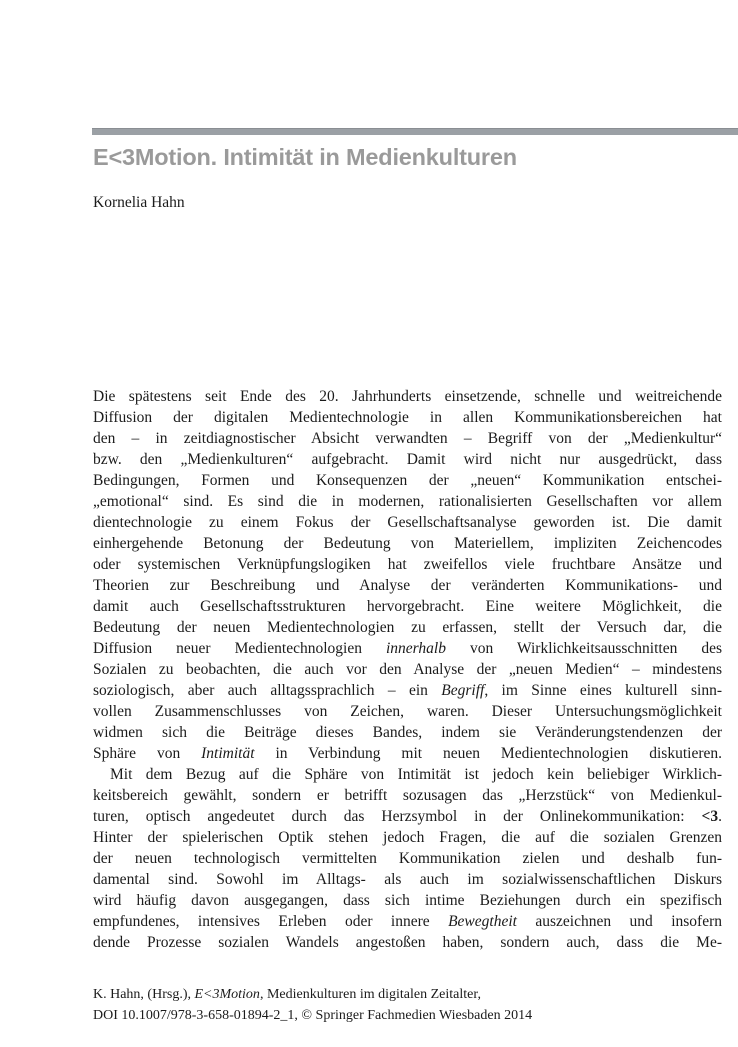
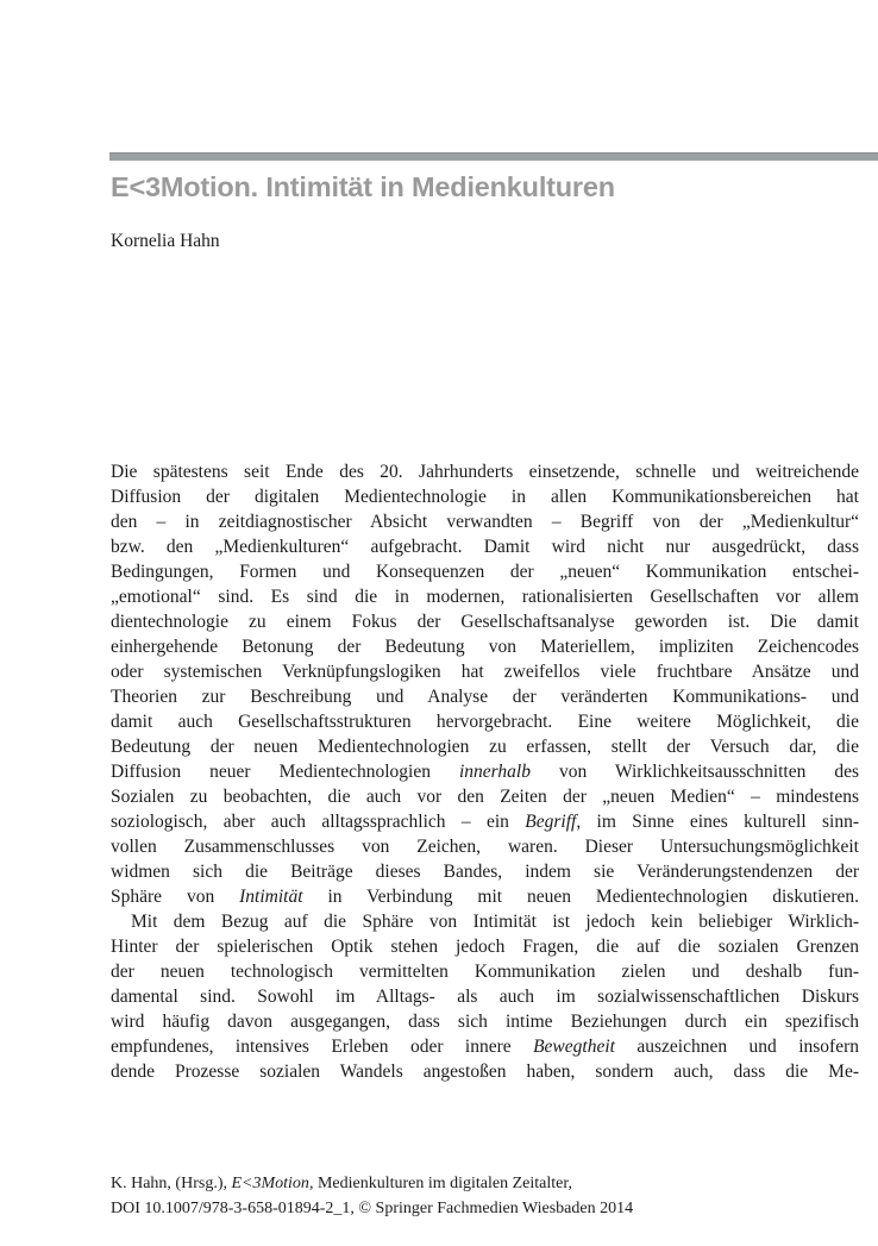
  E<3Motion. Intimität in Medienkulturen
  Kornelia Hahn
  Die spätestens seit Ende des 20. Jahrhunderts einsetzende, schnelle und weitreichende
  Diffusion der digitalen Medientechnologie in allen Kommunikationsbereichen hat
  den – in zeitdiagnostischer Absicht verwandten – Begriff von der „Medienkultur“
  bzw. den „Medienkulturen“ aufgebracht. Damit wird nicht nur ausgedrückt, dass
  Bedingungen, Formen und Konsequenzen der „neuen“ Kommunikation entschei-
  „emotional“ sind. Es sind die in modernen, rationalisierten Gesellschaften vor allem
  dientechnologie zu einem Fokus der Gesellschaftsanalyse geworden ist. Die damit
  einhergehende Betonung der Bedeutung von Materiellem, impliziten Zeichencodes
  oder systemischen Verknüpfungslogiken hat zweifellos viele fruchtbare Ansätze und
  Theorien zur Beschreibung und Analyse der veränderten Kommunikations- und
  damit auch Gesellschaftsstrukturen hervorgebracht. Eine weitere Möglichkeit, die
  Bedeutung der neuen Medientechnologien zu erfassen, stellt der Versuch dar, die
  Diffusion neuer Medientechnologien innerhalb von Wirklichkeitsausschnitten des
- Sozialen zu beobachten, die auch vor den Analyse der „neuen Medien“ – mindestens
+ Sozialen zu beobachten, die auch vor den Zeiten der „neuen Medien“ – mindestens
  soziologisch, aber auch alltagssprachlich – ein Begriff, im Sinne eines kulturell sinn-
  vollen Zusammenschlusses von Zeichen, waren. Dieser Untersuchungsmöglichkeit
  widmen sich die Beiträge dieses Bandes, indem sie Veränderungstendenzen der
  Sphäre von Intimität in Verbindung mit neuen Medientechnologien diskutieren.
  Mit dem Bezug auf die Sphäre von Intimität ist jedoch kein beliebiger Wirklich-
- keitsbereich gewählt, sondern er betrifft sozusagen das „Herzstück“ von Medienkul-
- turen, optisch angedeutet durch das Herzsymbol in der Onlinekommunikation: <3.
  Hinter der spielerischen Optik stehen jedoch Fragen, die auf die sozialen Grenzen
  der neuen technologisch vermittelten Kommunikation zielen und deshalb fun-
  damental sind. Sowohl im Alltags- als auch im sozialwissenschaftlichen Diskurs
  wird häufig davon ausgegangen, dass sich intime Beziehungen durch ein spezifisch
  empfundenes, intensives Erleben oder innere Bewegtheit auszeichnen und insofern
  dende Prozesse sozialen Wandels angestoßen haben, sondern auch, dass die Me-
  K. Hahn, (Hrsg.), E<3Motion, Medienkulturen im digitalen Zeitalter,
  DOI 10.1007/978-3-658-01894-2_1, © Springer Fachmedien Wiesbaden 2014
